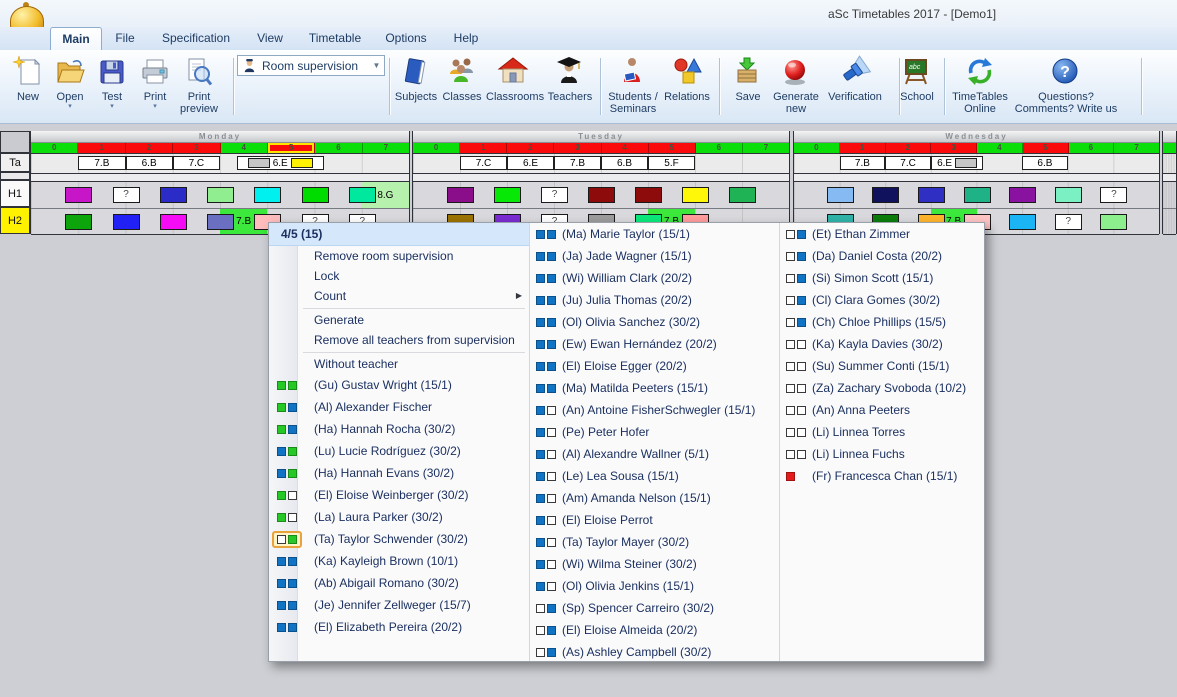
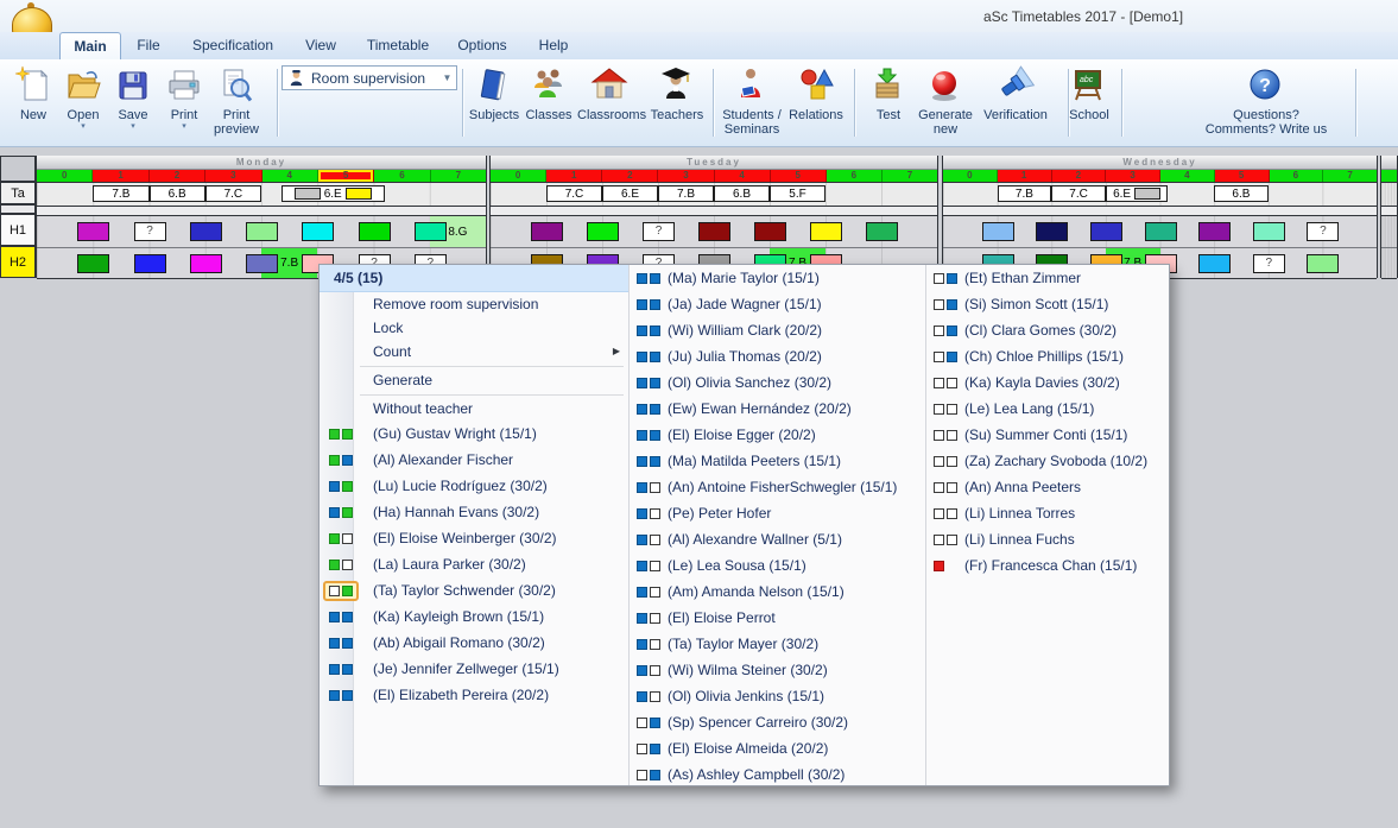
  aSc Timetables 2017 - [Demo1]
  Main
  File
  Specification
  View
  Timetable
  Options
  Help
  New
  Open
- Test
+ Save
  Print
  Print
  preview
  Room supervision
  ▼
  Subjects
  Classes
  Classrooms
  Teachers
  Students /
  Seminars
  Relations
- Save
+ Test
  Generate
  new
  Verification
  School
- TimeTables
- Online
  ?
  Questions?
  Comments? Write us
  Ta
  H1
  H2
  Monday
  0
  1
  2
  3
  4
  5
  6
  7
  7.B
  6.B
  7.C
  6.E
  8.G
  ?
  7.B
  Tuesday
  0
  1
  2
  3
  4
  5
  6
  7
  7.C
  6.E
  7.B
  6.B
  5.F
  ?
  Wednesday
  0
  1
  2
  3
  4
  5
  6
  7
  7.B
  7.C
  6.E
  6.B
  ?
  ?
  4/5 (15)
  Remove room supervision
  Lock
  Count
  ▶
  Generate
- Remove all teachers from supervision
  Without teacher
  (Gu) Gustav Wright (15/1)
  (Al) Alexander Fischer
- (Ha) Hannah Rocha (30/2)
  (Lu) Lucie Rodríguez (30/2)
  (Ha) Hannah Evans (30/2)
  (El) Eloise Weinberger (30/2)
  (La) Laura Parker (30/2)
  (Ta) Taylor Schwender (30/2)
- (Ka) Kayleigh Brown (10/1)
+ (Ka) Kayleigh Brown (15/1)
  (Ab) Abigail Romano (30/2)
- (Je) Jennifer Zellweger (15/7)
+ (Je) Jennifer Zellweger (15/1)
  (El) Elizabeth Pereira (20/2)
  (Ma) Marie Taylor (15/1)
  (Ja) Jade Wagner (15/1)
  (Wi) William Clark (20/2)
  (Ju) Julia Thomas (20/2)
  (Ol) Olivia Sanchez (30/2)
  (Ew) Ewan Hernández (20/2)
  (El) Eloise Egger (20/2)
  (Ma) Matilda Peeters (15/1)
  (An) Antoine FisherSchwegler (15/1)
  (Pe) Peter Hofer
  (Al) Alexandre Wallner (5/1)
  (Le) Lea Sousa (15/1)
  (Am) Amanda Nelson (15/1)
  (El) Eloise Perrot
  (Ta) Taylor Mayer (30/2)
  (Wi) Wilma Steiner (30/2)
  (Ol) Olivia Jenkins (15/1)
  (Sp) Spencer Carreiro (30/2)
  (El) Eloise Almeida (20/2)
  (As) Ashley Campbell (30/2)
  (Et) Ethan Zimmer
- (Da) Daniel Costa (20/2)
  (Si) Simon Scott (15/1)
  (Cl) Clara Gomes (30/2)
- (Ch) Chloe Phillips (15/5)
+ (Ch) Chloe Phillips (15/1)
  (Ka) Kayla Davies (30/2)
+ (Le) Lea Lang (15/1)
  (Su) Summer Conti (15/1)
  (Za) Zachary Svoboda (10/2)
  (An) Anna Peeters
  (Li) Linnea Torres
  (Li) Linnea Fuchs
  (Fr) Francesca Chan (15/1)
